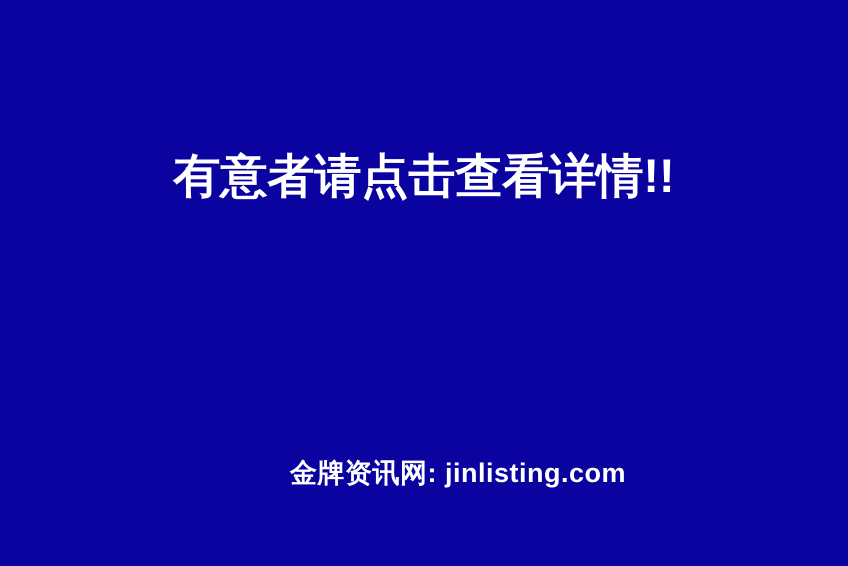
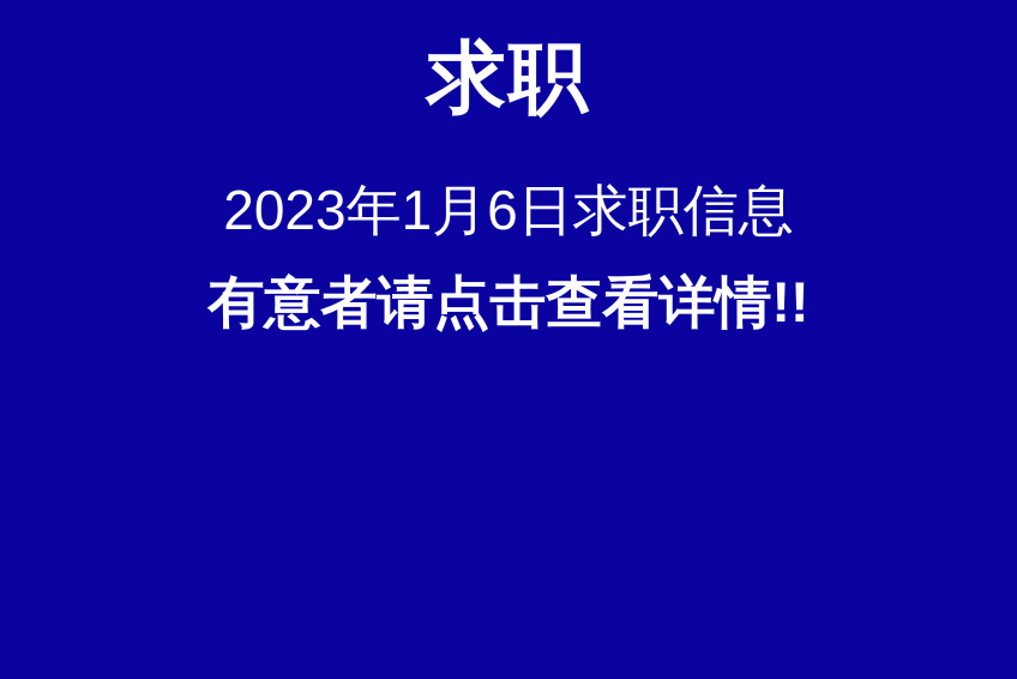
+ 求职
+ 2023年1月6日求职信息
  有意者请点击查看详情!!
- 金牌资讯网: jinlisting.com
